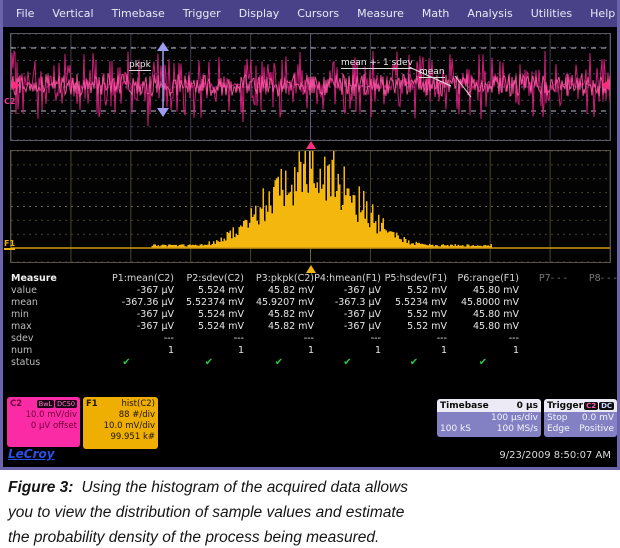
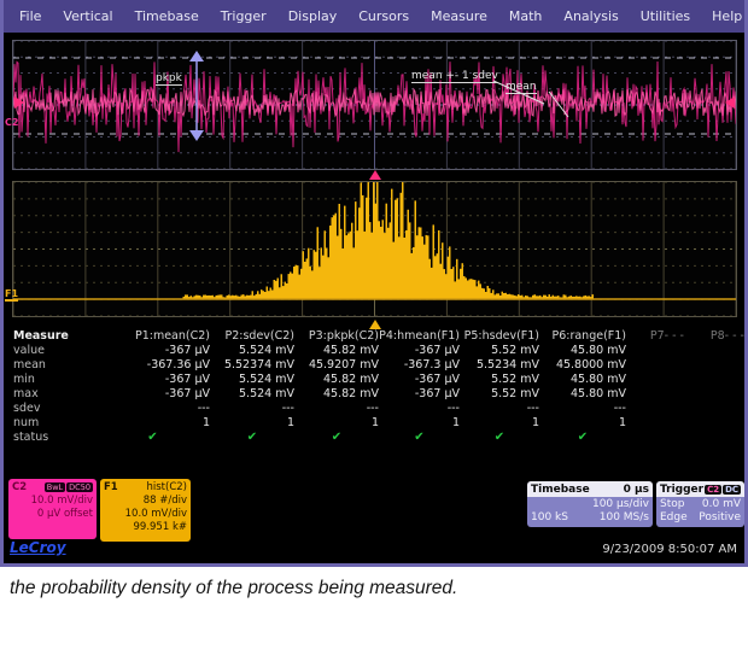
  File
  Vertical
  Timebase
  Trigger
  Display
  Cursors
  Measure
  Math
  Analysis
  Utilities
  Help
  pkpk
  mean +- 1 sdev
  mean
  C2
  F1
  Measure
  P1:mean(C2)
  P2:sdev(C2)
  P3:pkpk(C2)
  P4:hmean(F1)
  P5:hsdev(F1)
  P6:range(F1)
  P7- - -
  P8- - -
  value
  -367 µV
  5.524 mV
  45.82 mV
  -367 µV
  5.52 mV
  45.80 mV
  mean
  -367.36 µV
  5.52374 mV
  45.9207 mV
  -367.3 µV
  5.5234 mV
  45.8000 mV
  min
  -367 µV
  5.524 mV
  45.82 mV
  -367 µV
  5.52 mV
  45.80 mV
  max
  -367 µV
  5.524 mV
  45.82 mV
  -367 µV
  5.52 mV
  45.80 mV
  sdev
  ---
  ---
  ---
  ---
  ---
  ---
  num
  1
  1
  1
  1
  1
  1
  status
  ✔
  ✔
  ✔
  ✔
  ✔
  ✔
  C2
  BwL DC50
  10.0 mV/div
  0 µV offset
  F1
  hist(C2)
  88 #/div
  10.0 mV/div
  99.951 k#
  Timebase
  0 µs
  100 µs/div
  100 kS
  100 MS/s
  Trigger
  C2 DC
  Stop
  0.0 mV
  Edge
  Positive
  LeCroy
  9/23/2009 8:50:07 AM
- Figure 3: Using the histogram of the acquired data allows
- you to view the distribution of sample values and estimate
  the probability density of the process being measured.
